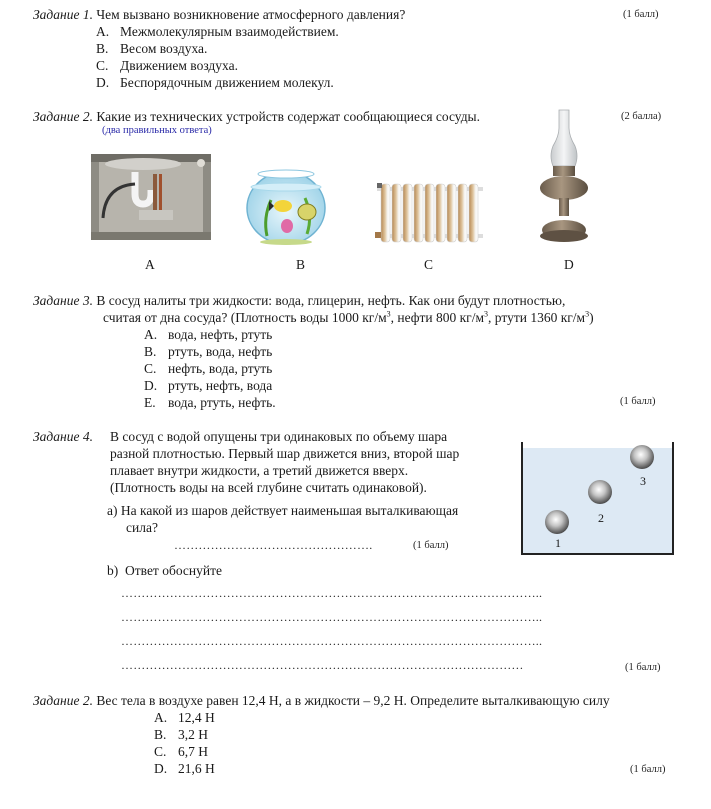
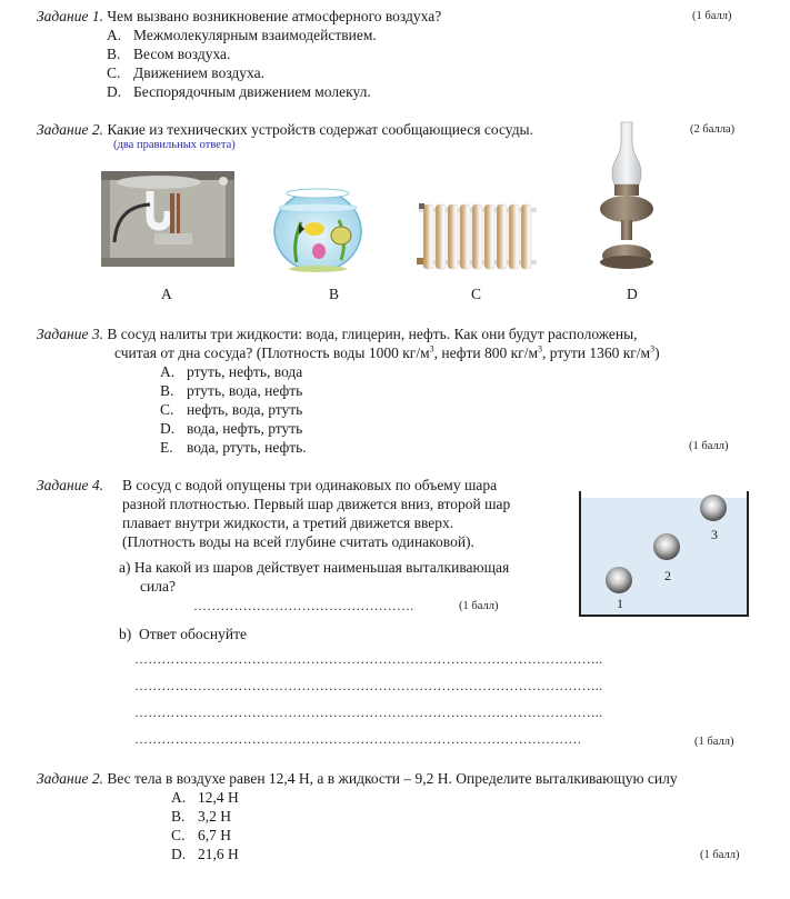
- Задание 1. Чем вызвано возникновение атмосферного давления?
+ Задание 1. Чем вызвано возникновение атмосферного воздуха?
  (1 балл)
  A. Межмолекулярным взаимодействием.
  B. Весом воздуха.
  C. Движением воздуха.
  D. Беспорядочным движением молекул.
  Задание 2. Какие из технических устройств содержат сообщающиеся сосуды.
  (2 балла)
  (два правильных ответа)
  A
  B
  C
  D
- Задание 3. В сосуд налиты три жидкости: вода, глицерин, нефть. Как они будут плотностью,
+ Задание 3. В сосуд налиты три жидкости: вода, глицерин, нефть. Как они будут расположены,
  считая от дна сосуда? (Плотность воды 1000 кг/м3, нефти 800 кг/м3, ртути 1360 кг/м3)
- A. вода, нефть, ртуть
+ A. ртуть, нефть, вода
  B. ртуть, вода, нефть
  C. нефть, вода, ртуть
- D. ртуть, нефть, вода
+ D. вода, нефть, ртуть
  E. вода, ртуть, нефть.
  (1 балл)
  Задание 4.
  В сосуд с водой опущены три одинаковых по объему шара
  разной плотностью. Первый шар движется вниз, второй шар
  плавает внутри жидкости, а третий движется вверх.
  (Плотность воды на всей глубине считать одинаковой).
  a) На какой из шаров действует наименьшая выталкивающая
  сила?
  ………………………………………….
  (1 балл)
  b) Ответ обоснуйте
  …………………………………………………………………………………………..
  …………………………………………………………………………………………..
  …………………………………………………………………………………………..
  ………………………………………………………………………………………
  (1 балл)
  1
  2
  3
  Задание 2. Вес тела в воздухе равен 12,4 Н, а в жидкости – 9,2 Н. Определите выталкивающую силу
  A. 12,4 Н
  B. 3,2 Н
  C. 6,7 Н
  D. 21,6 Н
  (1 балл)
